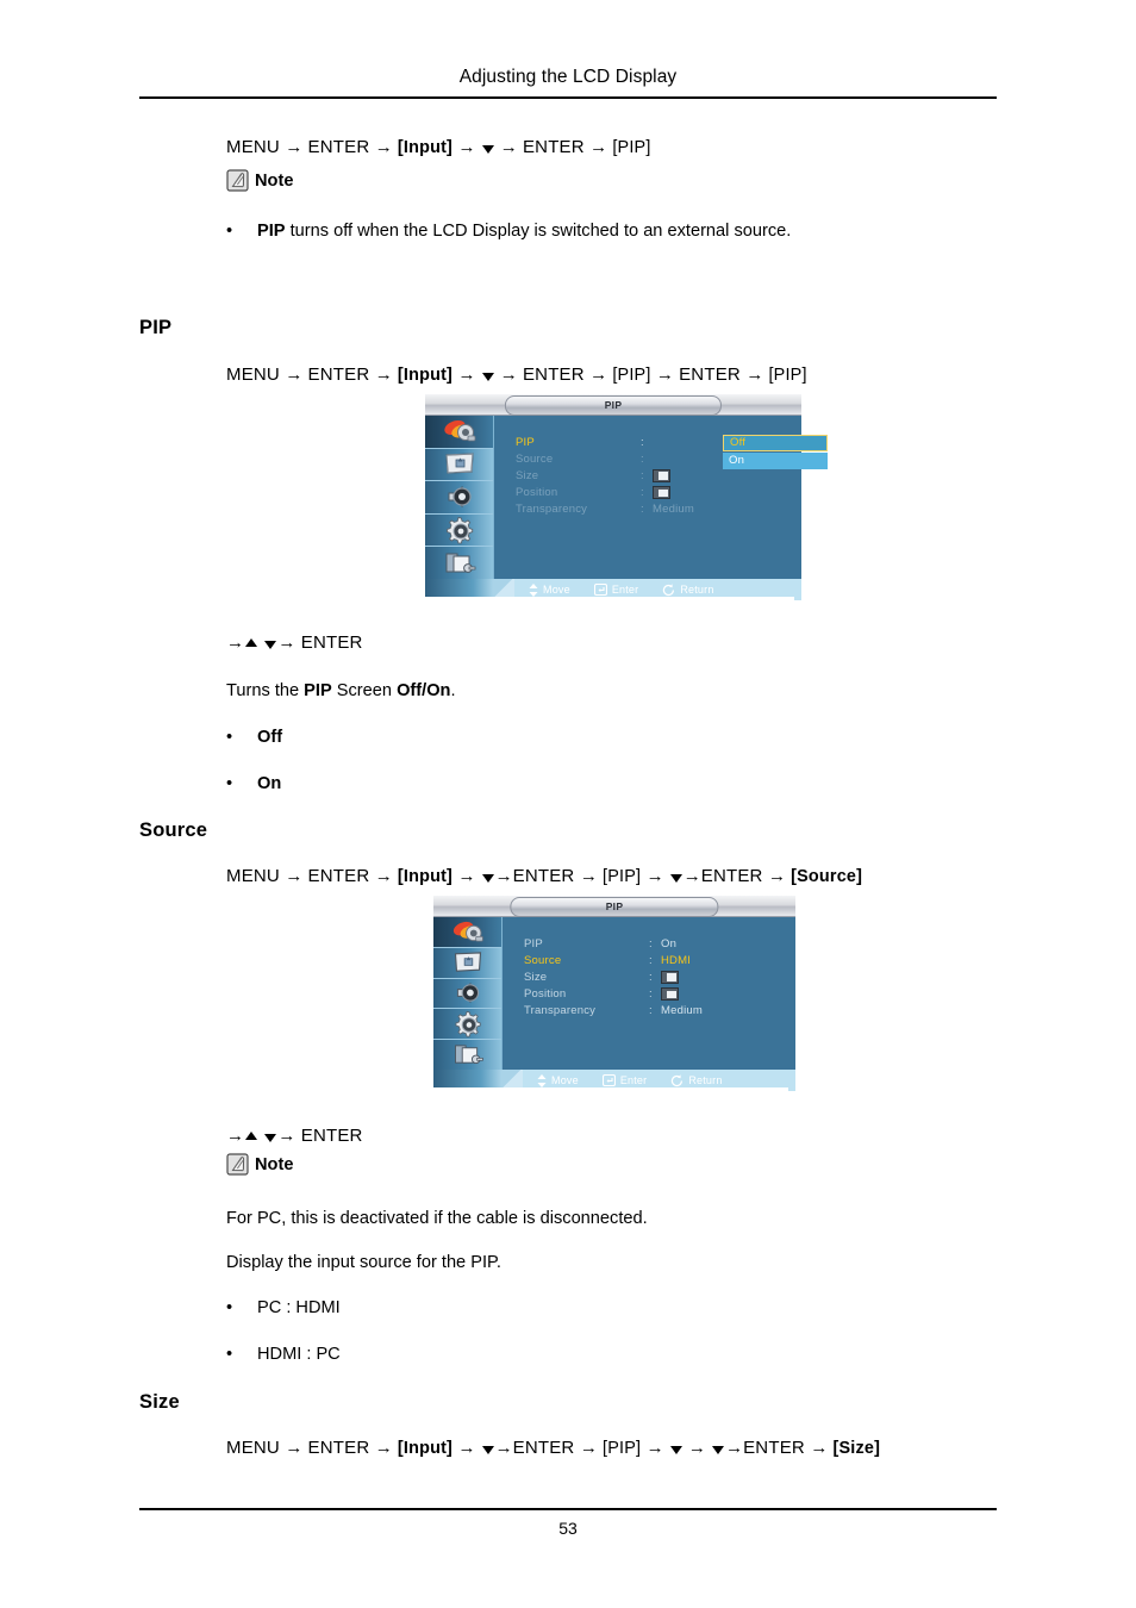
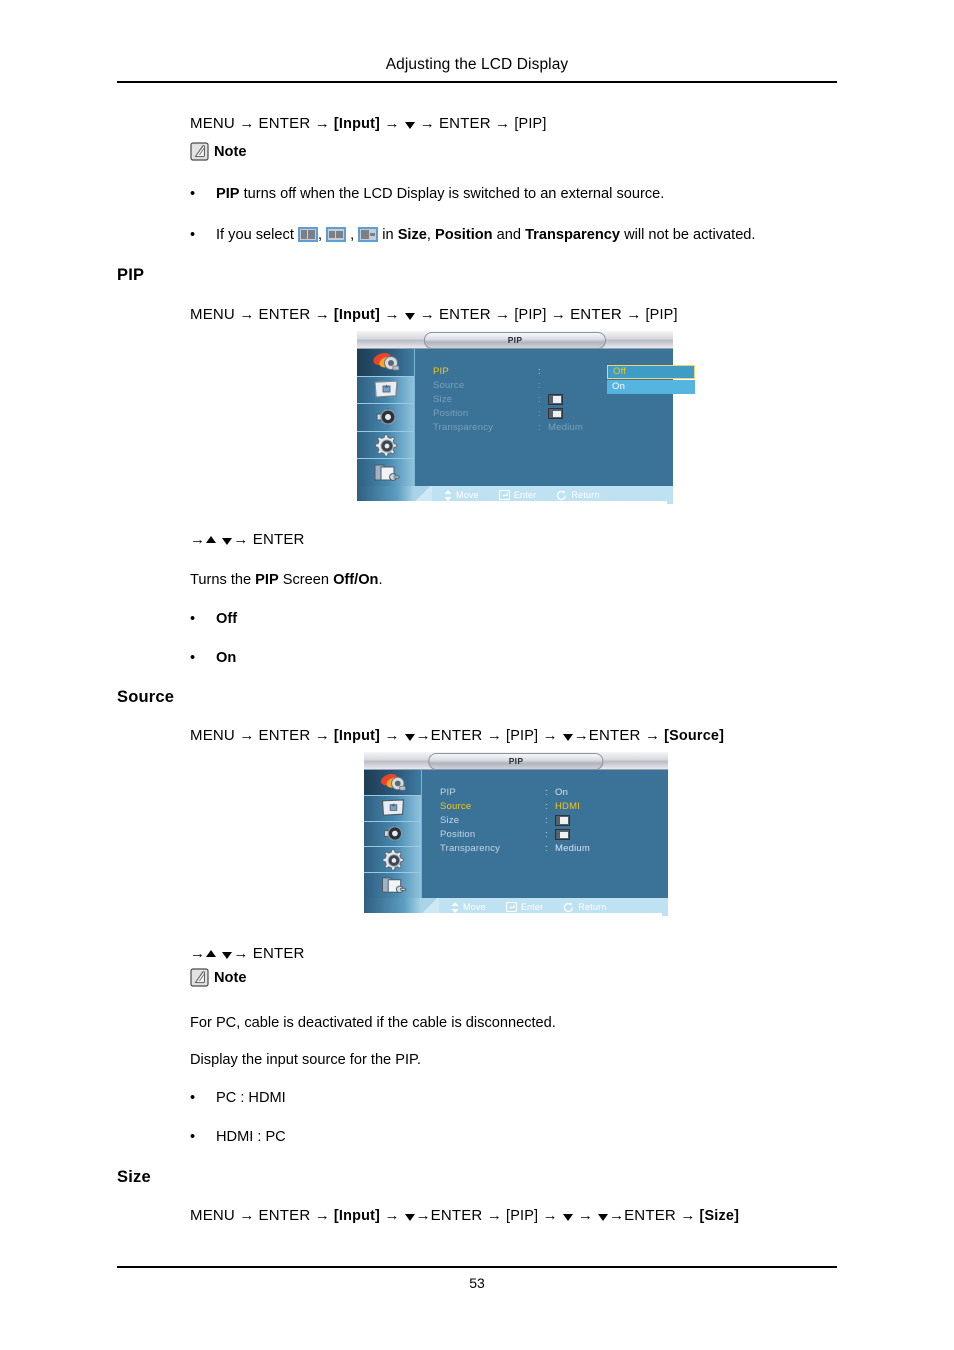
  Adjusting the LCD Display
  MENU → ENTER → [Input] → → ENTER → [PIP]
  Note
  • PIP turns off when the LCD Display is switched to an external source.
+ • If you select , , in Size, Position and Transparency will not be activated.
  PIP
  MENU → ENTER → [Input] → → ENTER → [PIP] → ENTER → [PIP]
  PIP
  PIP
  :
  Source
  :
  Size
  :
  Position
  :
  Transparency
  :
  Medium
  Off
  On
  Move
  Enter
  Return
  → → ENTER
  Turns the PIP Screen Off/On.
  • Off
  • On
  Source
  MENU → ENTER → [Input] → →ENTER → [PIP] → →ENTER → [Source]
  PIP
  PIP
  :
  On
  Source
  :
  HDMI
  Size
  :
  Position
  :
  Transparency
  :
  Medium
  Move
  Enter
  Return
  → → ENTER
  Note
- For PC, this is deactivated if the cable is disconnected.
+ For PC, cable is deactivated if the cable is disconnected.
  Display the input source for the PIP.
  • PC : HDMI
  • HDMI : PC
  Size
  MENU → ENTER → [Input] → →ENTER → [PIP] → → →ENTER → [Size]
  53
